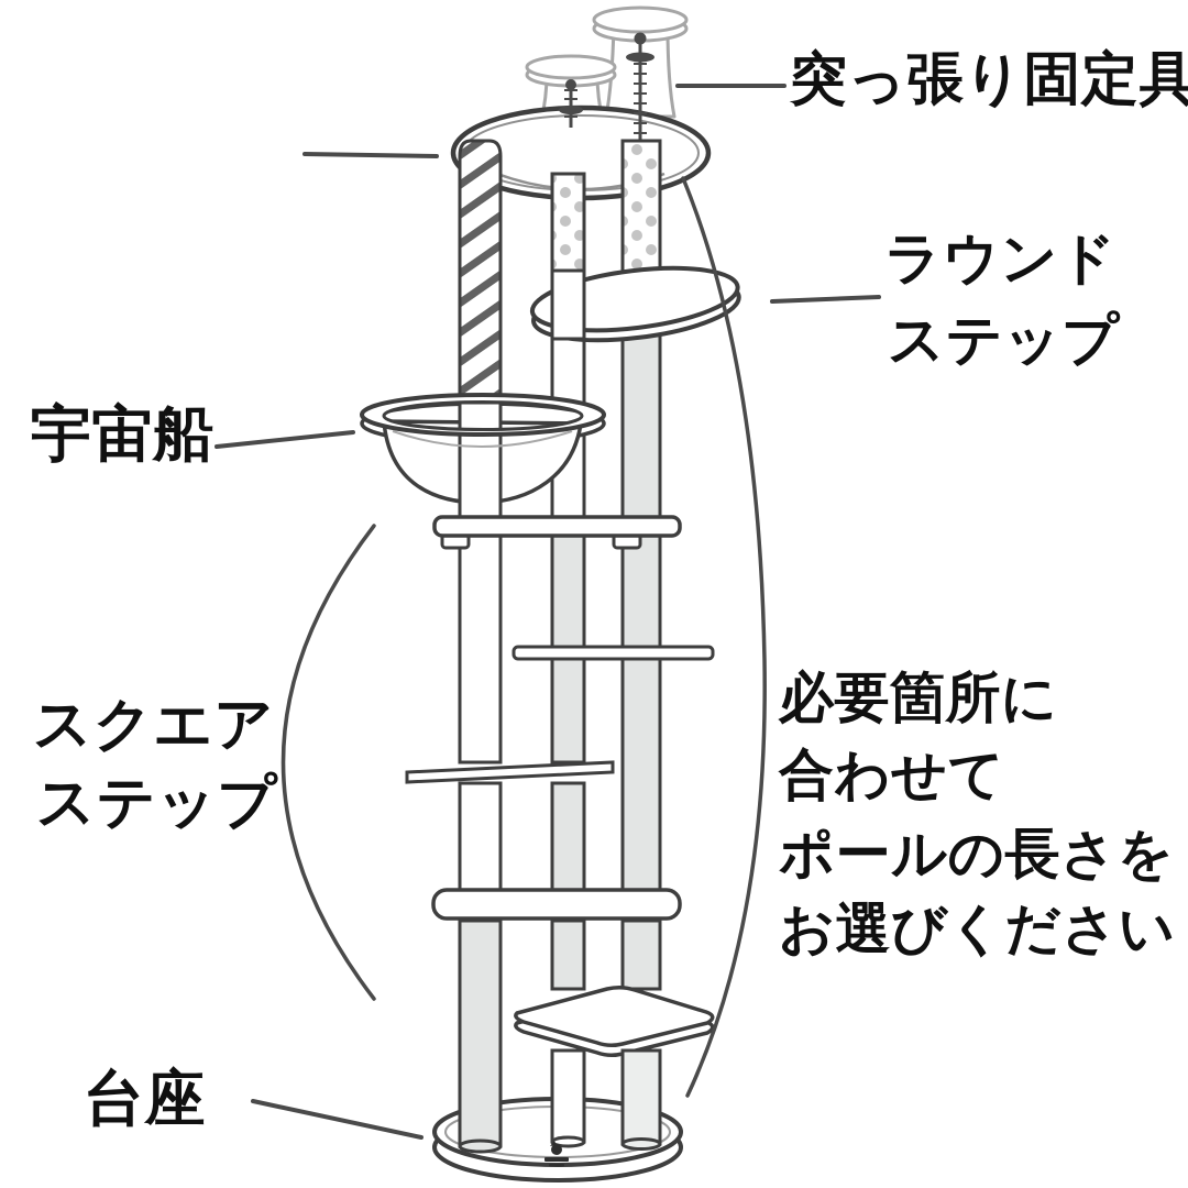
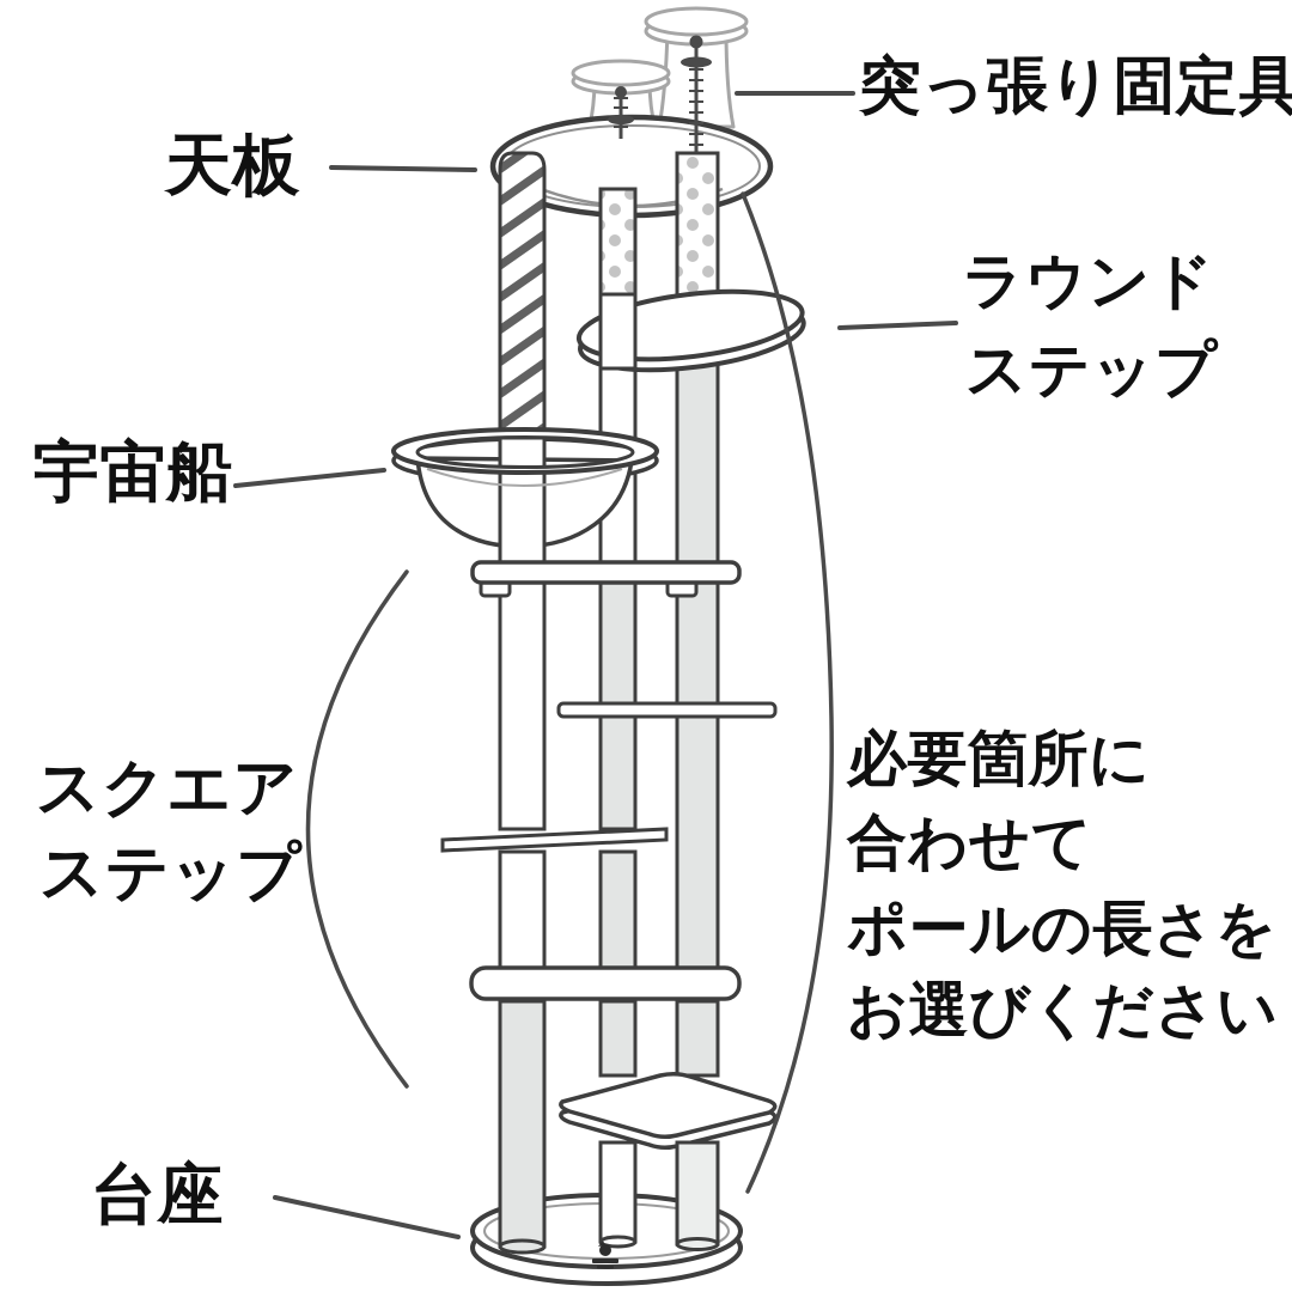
  突っ張り固定具
+ 天板
  ラウンド
  ステップ
  宇宙船
  スクエア
  ステップ
  必要箇所に
  合わせて
  ポールの長さを
  お選びください
  台座
